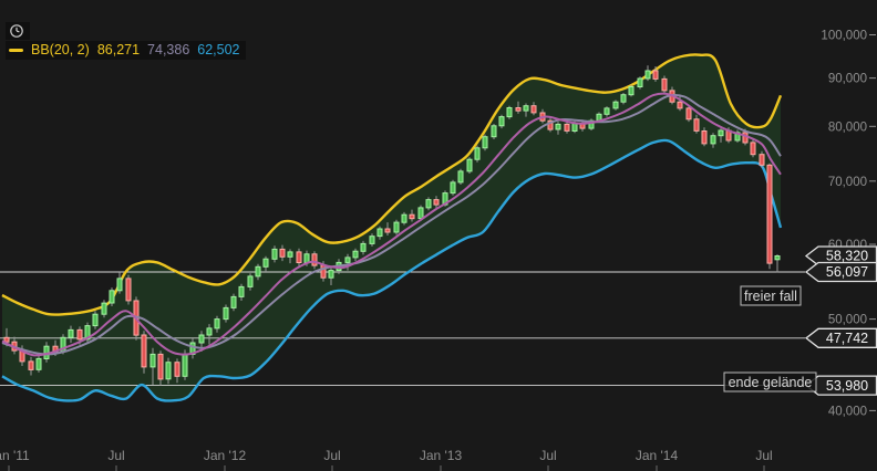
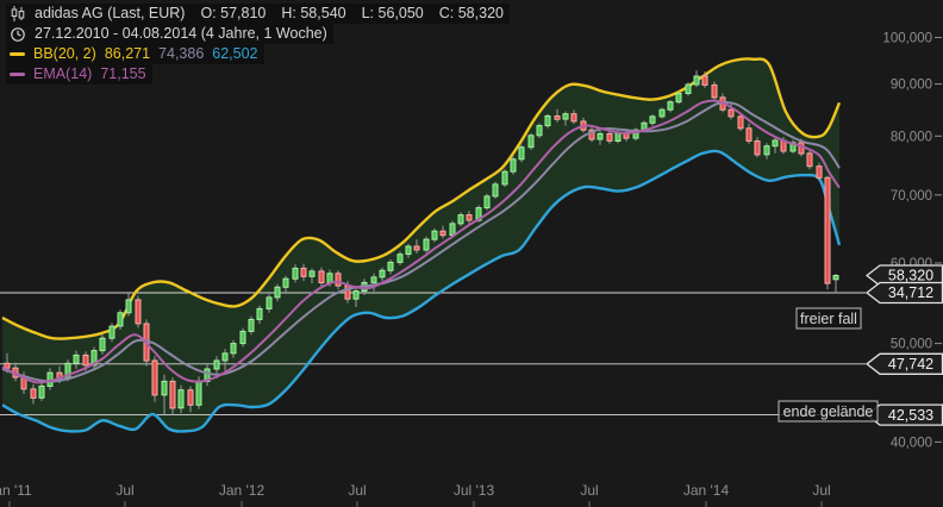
  100,000
  90,000
  80,000
  70,000
  60,000
  50,000
  40,000
  Jul
  Jan '12
  Jul
- Jan '13
+ Jul '13
  Jul
  Jan '14
  Jul
  58,320
- 56,097
+ 34,712
  47,742
- 53,980
+ 42,533
  freier fall
  ende gelände
+ adidas AG (Last, EUR)
+ O: 57,810
+ H: 58,540
+ L: 56,050
+ C: 58,320
+ 27.12.2010 - 04.08.2014 (4 Jahre, 1 Woche)
  BB(20, 2)
  86,271
  74,386
  62,502
+ EMA(14)
+ 71,155
